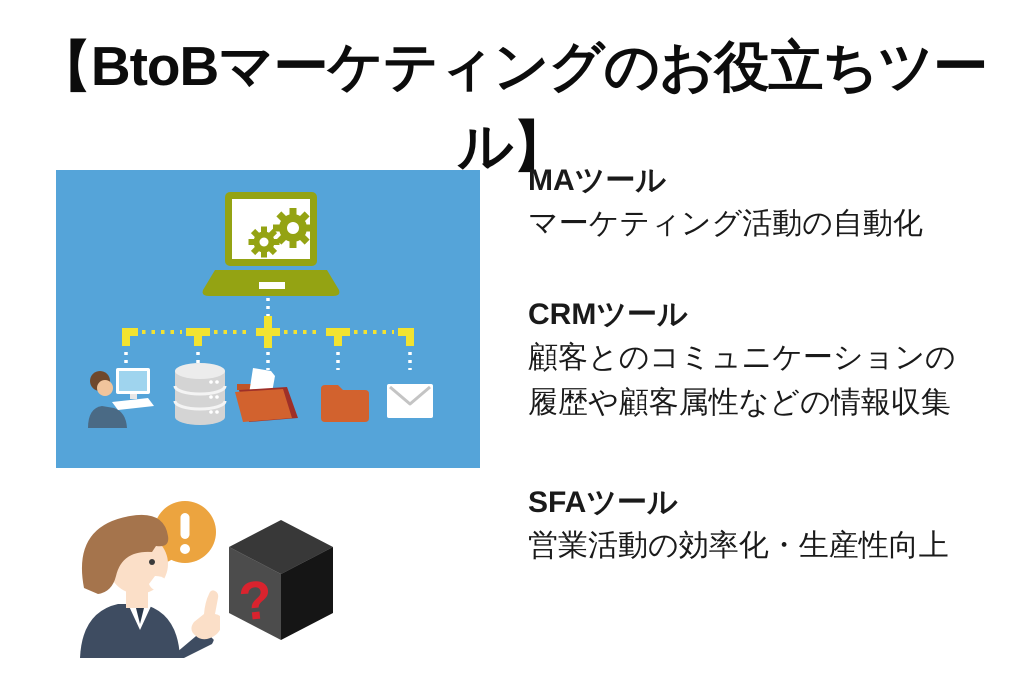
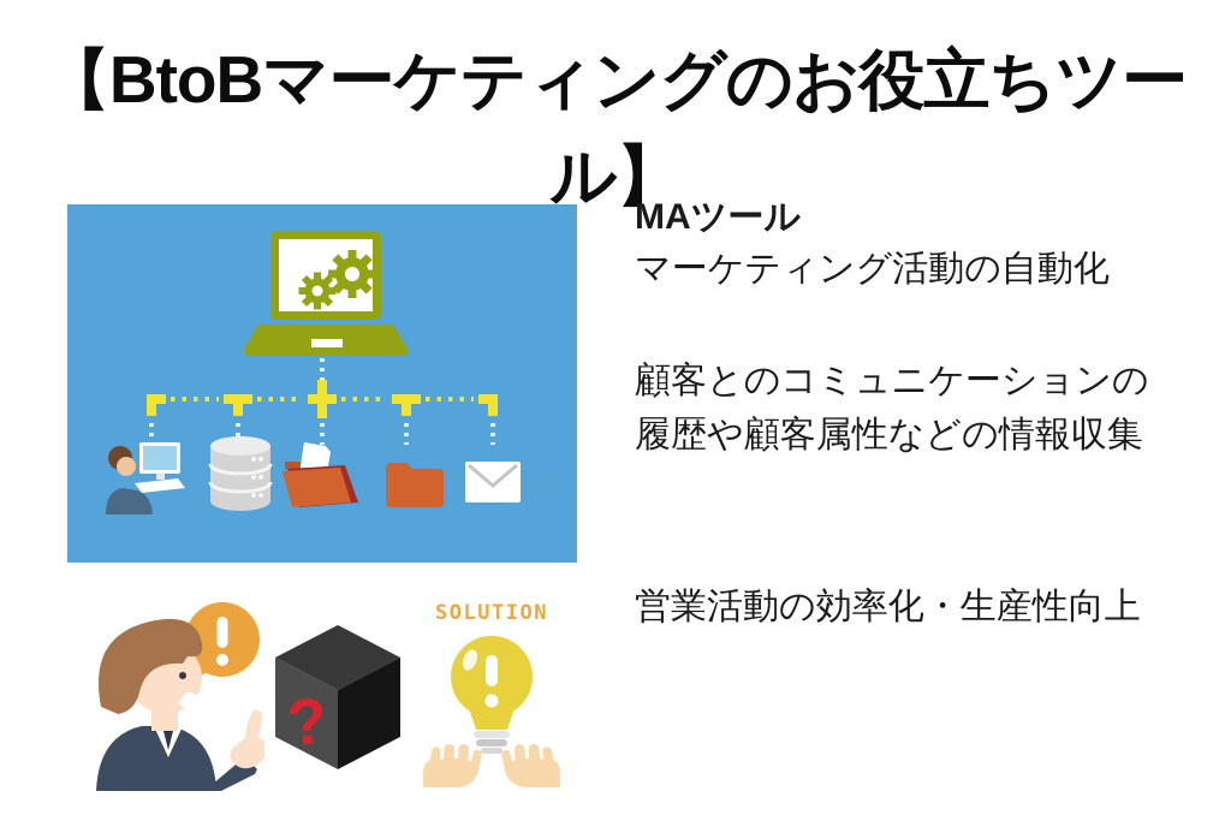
  【BtoBマーケティングのお役立ちツール】
  MAツール
  マーケティング活動の自動化
- CRMツール
  顧客とのコミュニケーションの
  履歴や顧客属性などの情報収集
- SFAツール
  営業活動の効率化・生産性向上
+ SOLUTION
